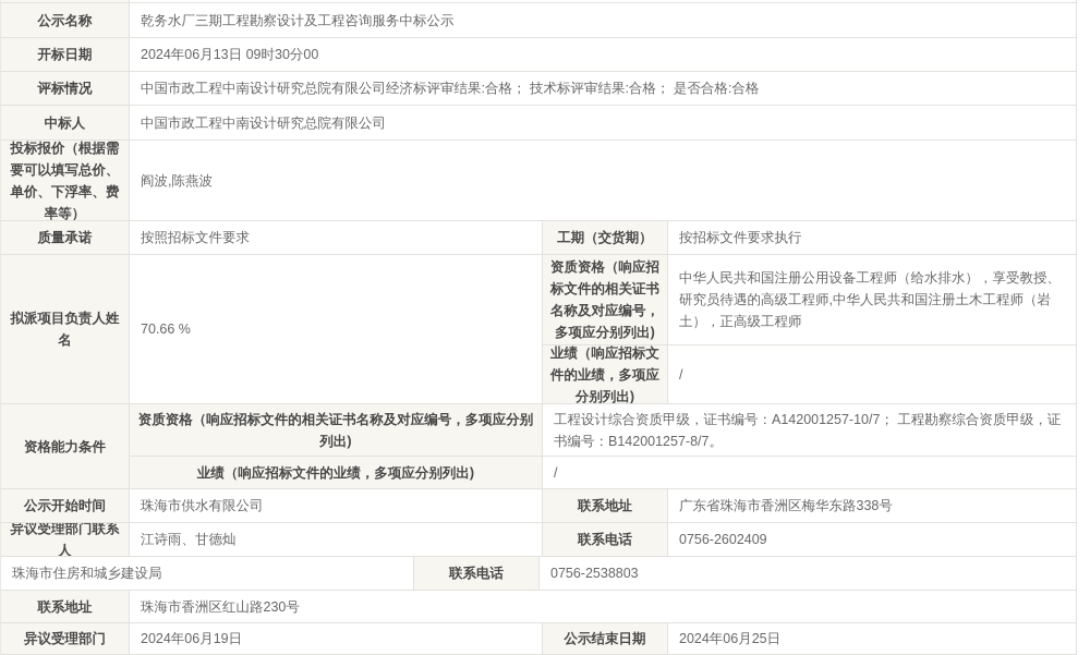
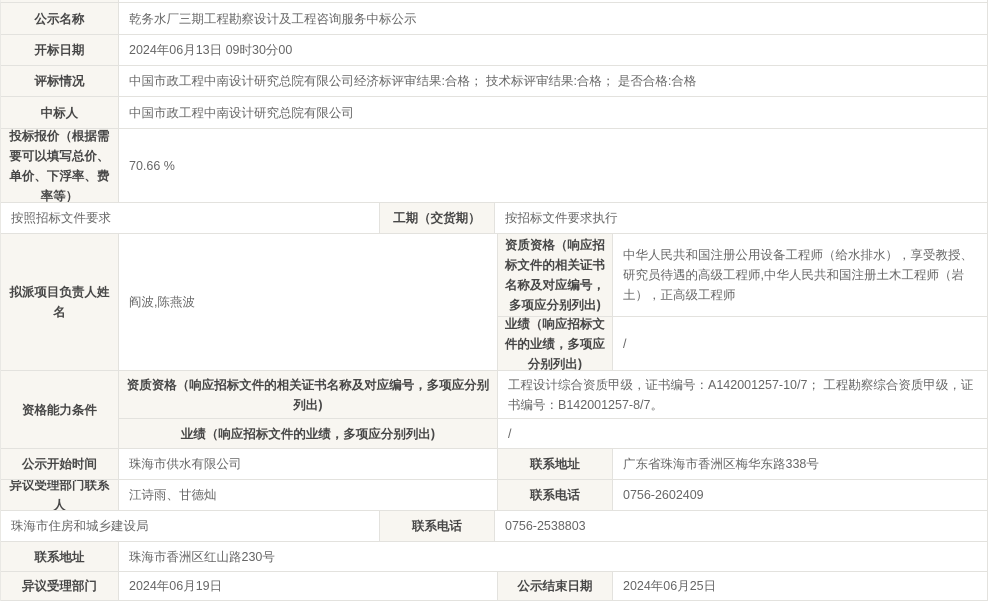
  公示名称
  乾务水厂三期工程勘察设计及工程咨询服务中标公示
  开标日期
  2024年06月13日 09时30分00
  评标情况
  中国市政工程中南设计研究总院有限公司经济标评审结果:合格； 技术标评审结果:合格； 是否合格:合格
  中标人
  中国市政工程中南设计研究总院有限公司
  投标报价（根据需要可以填写总价、单价、下浮率、费率等）
- 阎波,陈燕波
+ 70.66 %
- 质量承诺
  按照招标文件要求
  工期（交货期）
  按招标文件要求执行
  拟派项目负责人姓名
- 70.66 %
+ 阎波,陈燕波
  资质资格（响应招标文件的相关证书名称及对应编号，多项应分别列出)
  中华人民共和国注册公用设备工程师（给水排水），享受教授、 研究员待遇的高级工程师,中华人民共和国注册土木工程师（岩土），正高级工程师
  业绩（响应招标文件的业绩，多项应分别列出)
  /
  资格能力条件
  资质资格（响应招标文件的相关证书名称及对应编号，多项应分别列出)
  工程设计综合资质甲级，证书编号：A142001257-10/7； 工程勘察综合资质甲级，证书编号：B142001257-8/7。
  业绩（响应招标文件的业绩，多项应分别列出)
  /
  公示开始时间
  珠海市供水有限公司
  联系地址
  广东省珠海市香洲区梅华东路338号
  异议受理部门联系人
  江诗雨、甘德灿
  联系电话
  0756-2602409
  珠海市住房和城乡建设局
  联系电话
  0756-2538803
  联系地址
  珠海市香洲区红山路230号
  异议受理部门
  2024年06月19日
  公示结束日期
  2024年06月25日
